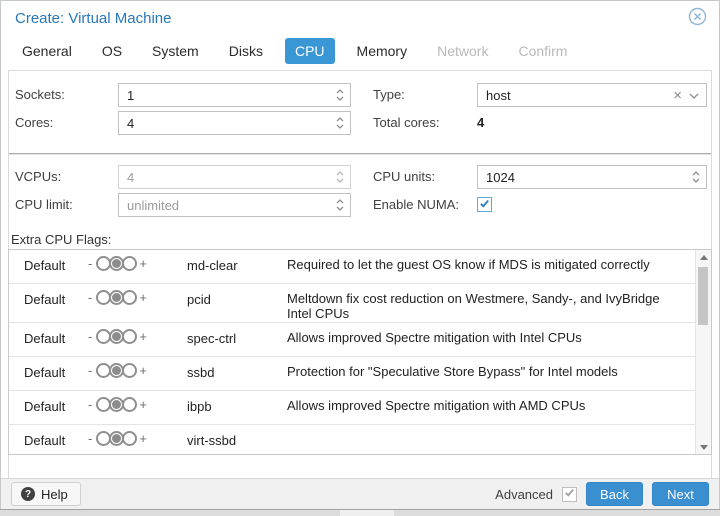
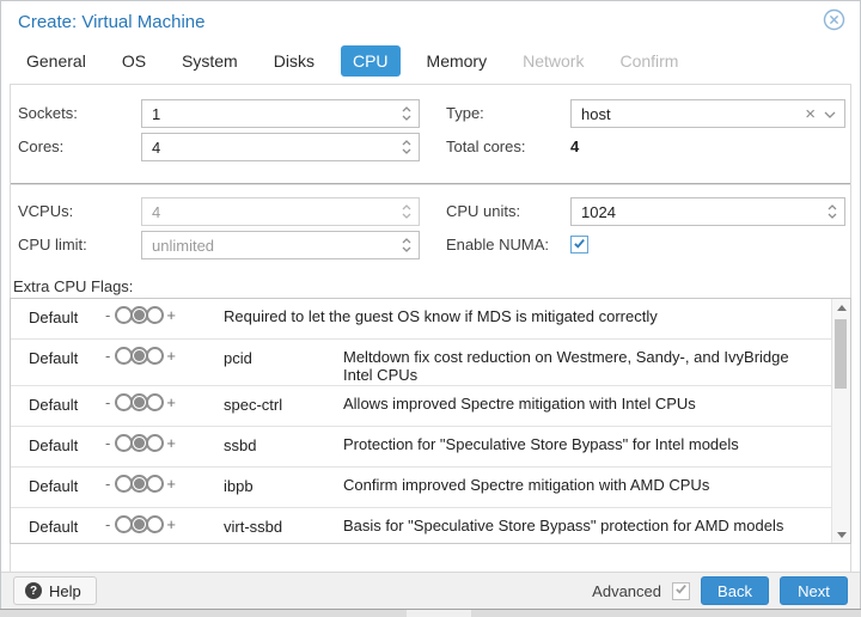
  Create: Virtual Machine
  General
  OS
  System
  Disks
  CPU
  Memory
  Network
  Confirm
  Sockets:
  1
  Type:
  host
  ×
  Cores:
  4
  Total cores:
  4
  VCPUs:
  4
  CPU units:
  1024
  CPU limit:
  unlimited
  Enable NUMA:
  Extra CPU Flags:
  Default
  -
  +
- md-clear
  Required to let the guest OS know if MDS is mitigated correctly
  Default
  -
  +
  pcid
  Meltdown fix cost reduction on Westmere, Sandy-, and IvyBridge Intel CPUs
  Default
  -
  +
  spec-ctrl
  Allows improved Spectre mitigation with Intel CPUs
  Default
  -
  +
  ssbd
  Protection for "Speculative Store Bypass" for Intel models
  Default
  -
  +
  ibpb
- Allows improved Spectre mitigation with AMD CPUs
+ Confirm improved Spectre mitigation with AMD CPUs
  Default
  -
  +
  virt-ssbd
+ Basis for "Speculative Store Bypass" protection for AMD models
  ?
  Help
  Advanced
  Back
  Next
